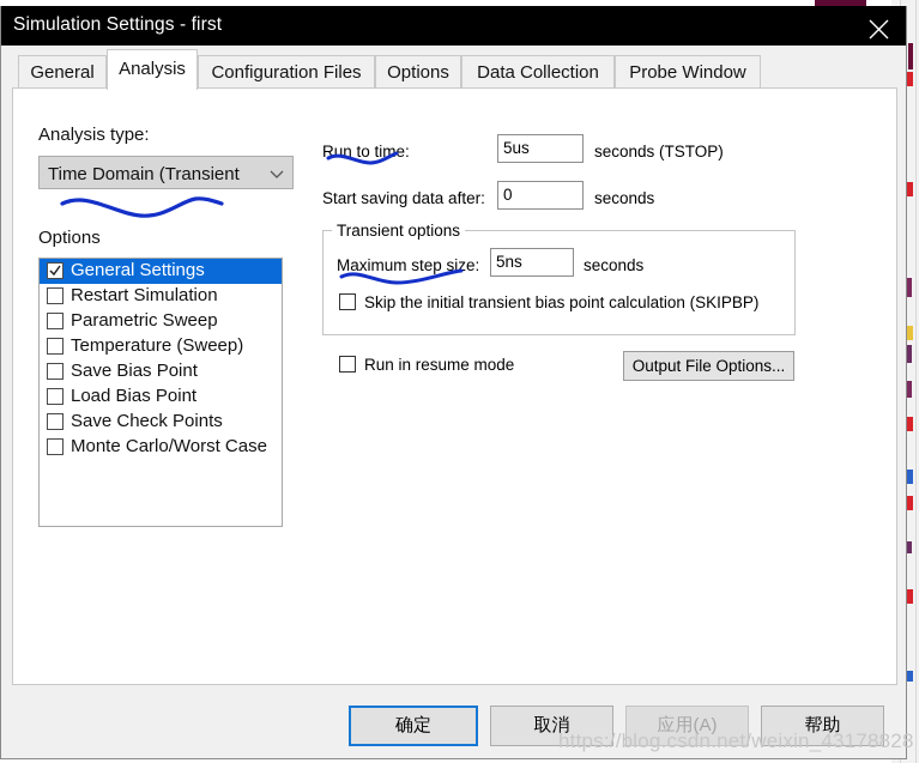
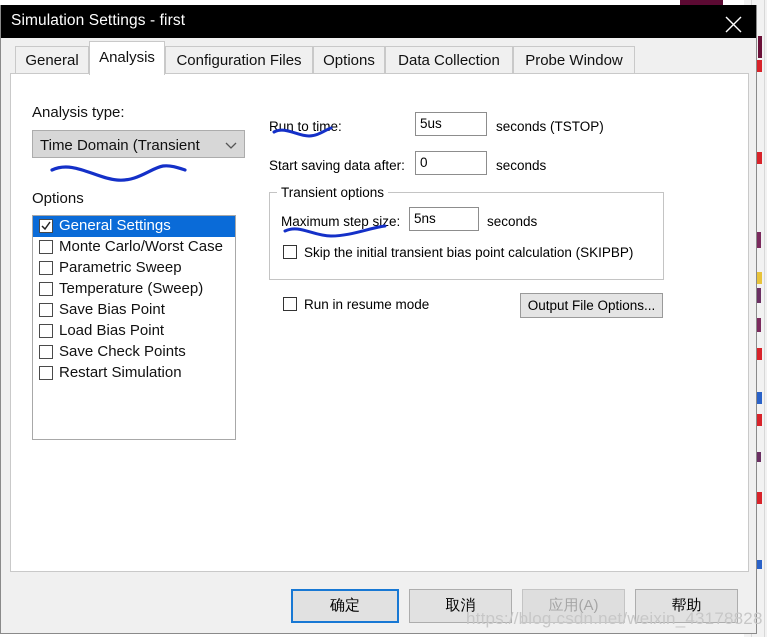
  Simulation Settings - first
  General
  Analysis
  Configuration Files
  Options
  Data Collection
  Probe Window
  Analysis type:
  Time Domain (Transient
  Options
  General Settings
- Restart Simulation
+ Monte Carlo/Worst Case
  Parametric Sweep
  Temperature (Sweep)
  Save Bias Point
  Load Bias Point
  Save Check Points
- Monte Carlo/Worst Case
+ Restart Simulation
  Run to time:
  5us
  seconds (TSTOP)
  Start saving data after:
  0
  seconds
  Transient options
  Maximum step size:
  5ns
  seconds
  Skip the initial transient bias point calculation (SKIPBP)
  Run in resume mode
  Output File Options...
  确定
  取消
  应用(A)
  帮助
  https://blog.csdn.net/weixin_43178828
